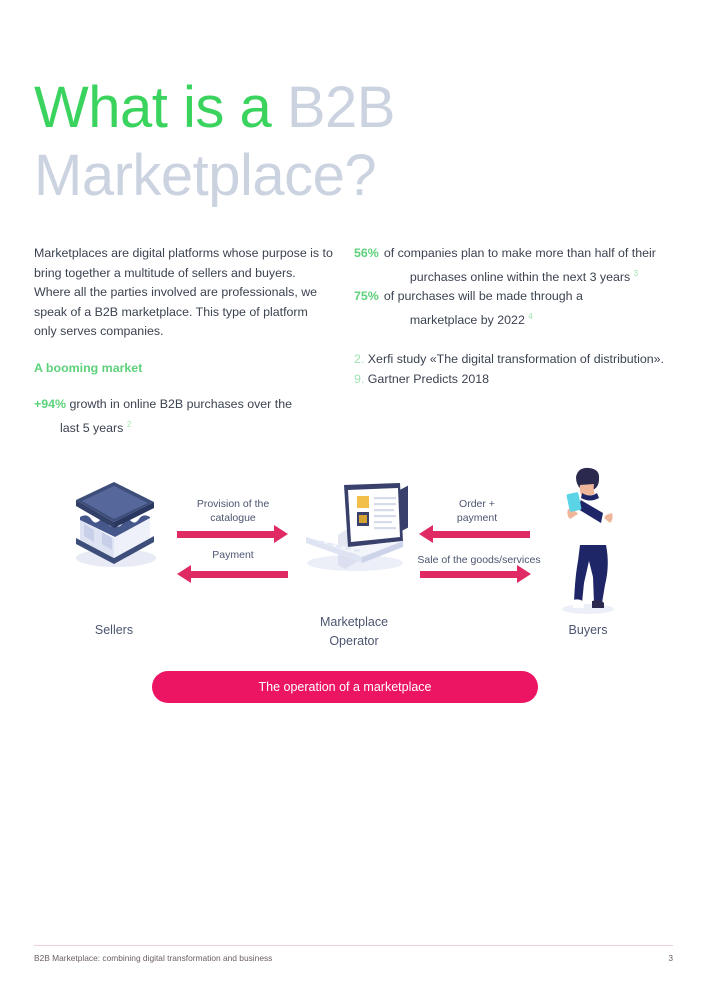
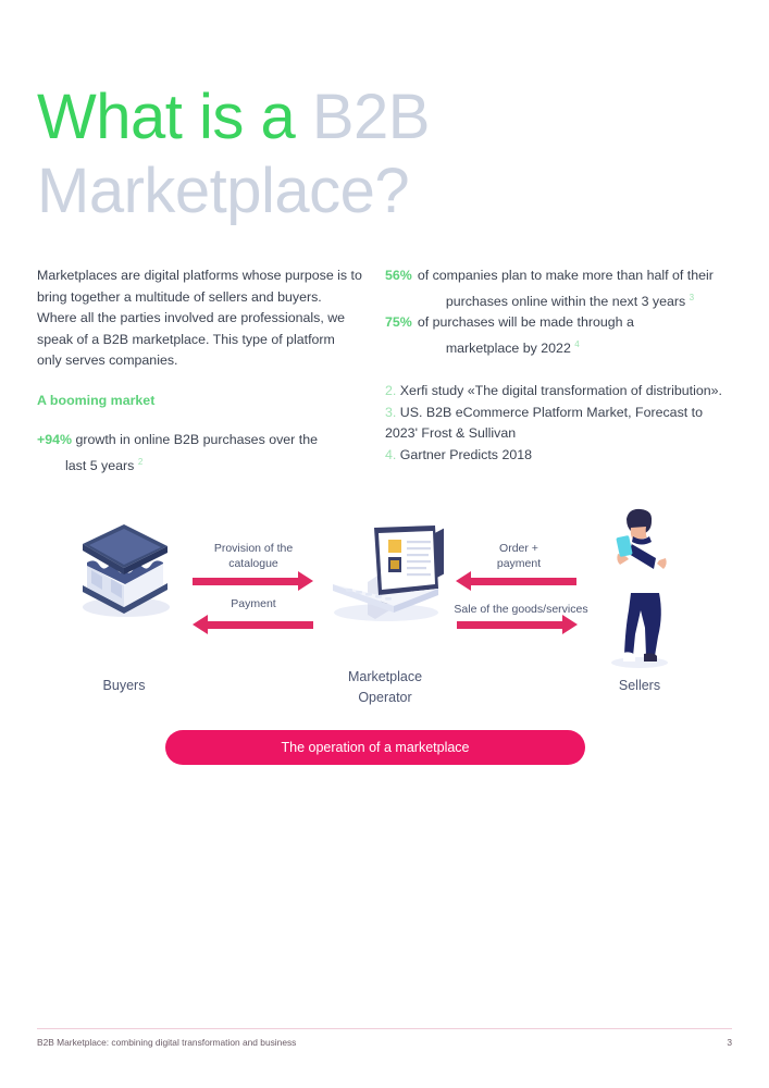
  What is a B2B
  Marketplace?
  Marketplaces are digital platforms whose purpose is to bring together a multitude of sellers and buyers. Where all the parties involved are professionals, we speak of a B2B marketplace. This type of platform only serves companies.
  A booming market
  +94% growth in online B2B purchases over the
  last 5 years 2
  56%
  of companies plan to make more than half of their
  purchases online within the next 3 years 3
  75%
  of purchases will be made through a
  marketplace by 2022 4
  2. Xerfi study «The digital transformation of distribution».
+ 3. US. B2B eCommerce Platform Market, Forecast to 2023' Frost & Sullivan
- 9. Gartner Predicts 2018
+ 4. Gartner Predicts 2018
- Sellers
+ Buyers
  Provision of the
  catalogue
  Payment
  Marketplace
  Operator
  Order +
  payment
  Sale of the goods/services
- Buyers
+ Sellers
  The operation of a marketplace
  B2B Marketplace: combining digital transformation and business
  3
